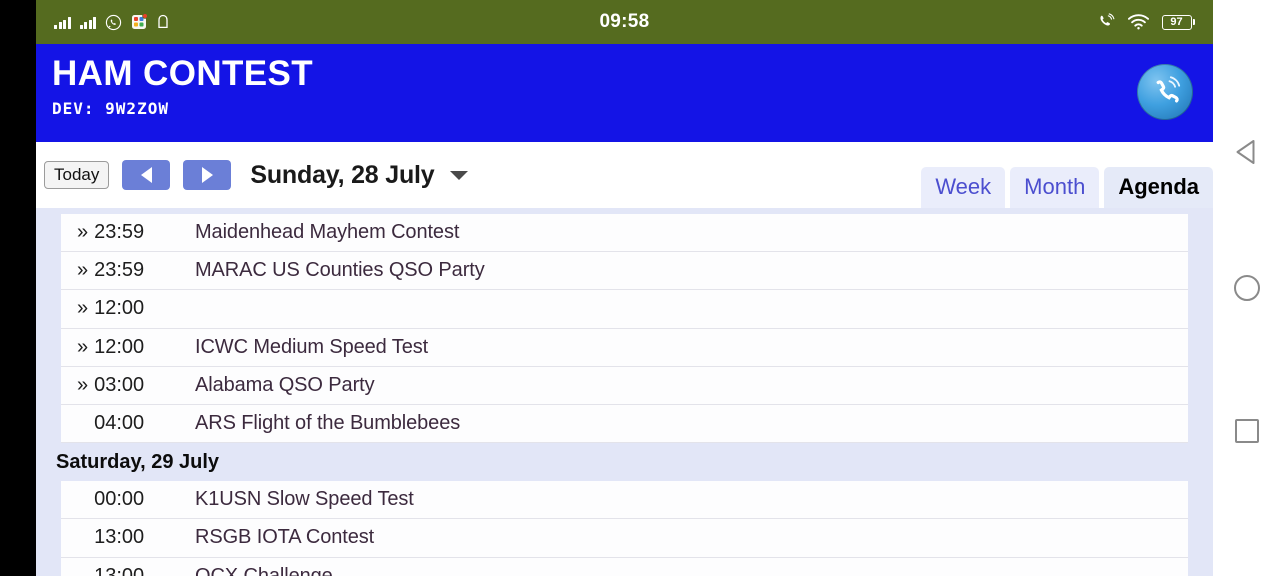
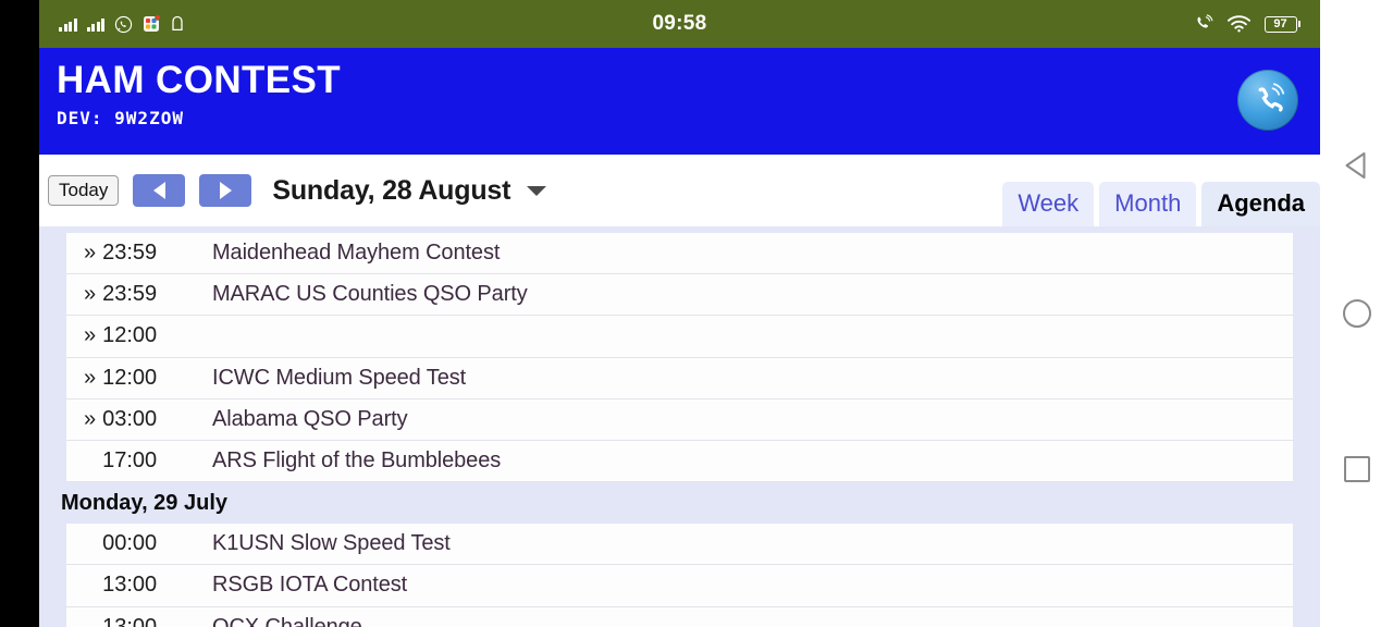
  09:58
  97
  HAM CONTEST
  DEV: 9W2ZOW
  Today
- Sunday, 28 July
+ Sunday, 28 August
  Week
  Month
  Agenda
  »
  23:59
  Maidenhead Mayhem Contest
  »
  23:59
  MARAC US Counties QSO Party
  »
  12:00
  »
  12:00
  ICWC Medium Speed Test
  »
  03:00
  Alabama QSO Party
- 04:00
+ 17:00
  ARS Flight of the Bumblebees
- Saturday, 29 July
+ Monday, 29 July
  00:00
  K1USN Slow Speed Test
  13:00
  RSGB IOTA Contest
